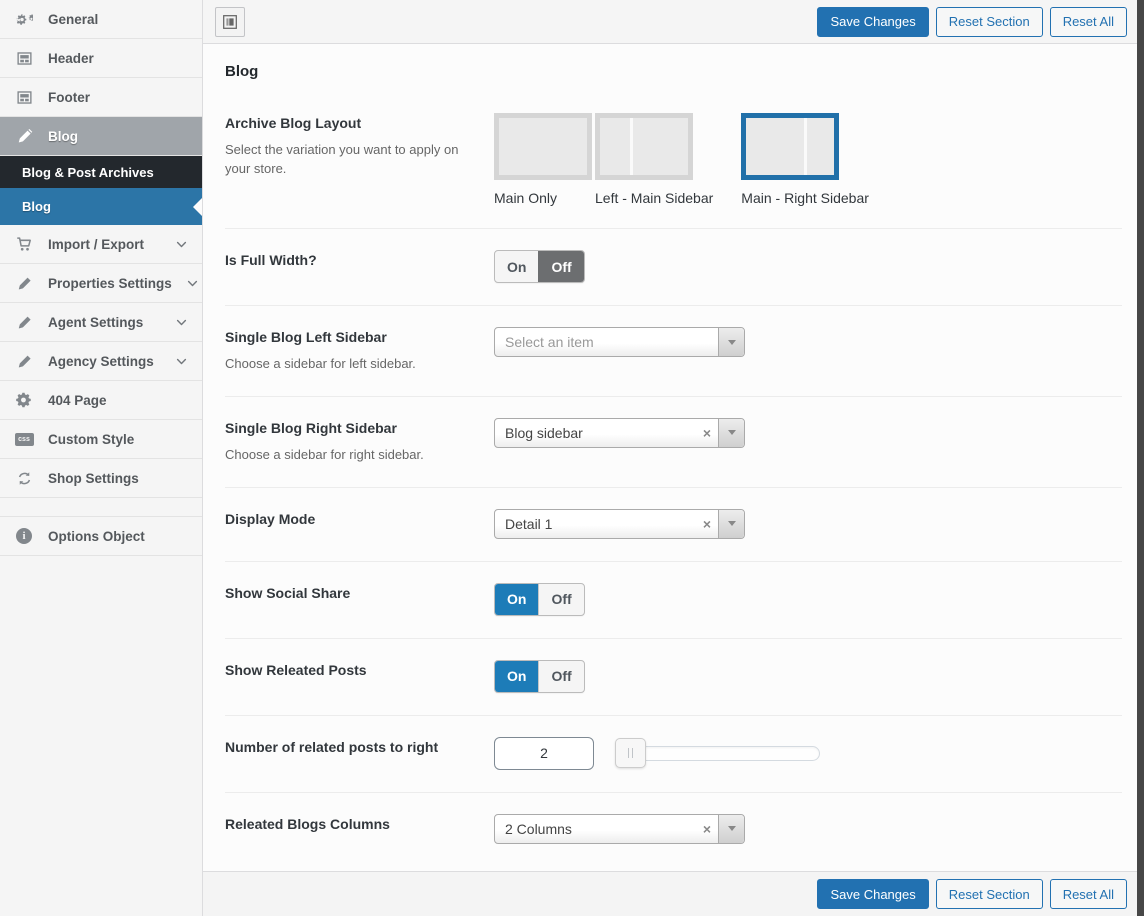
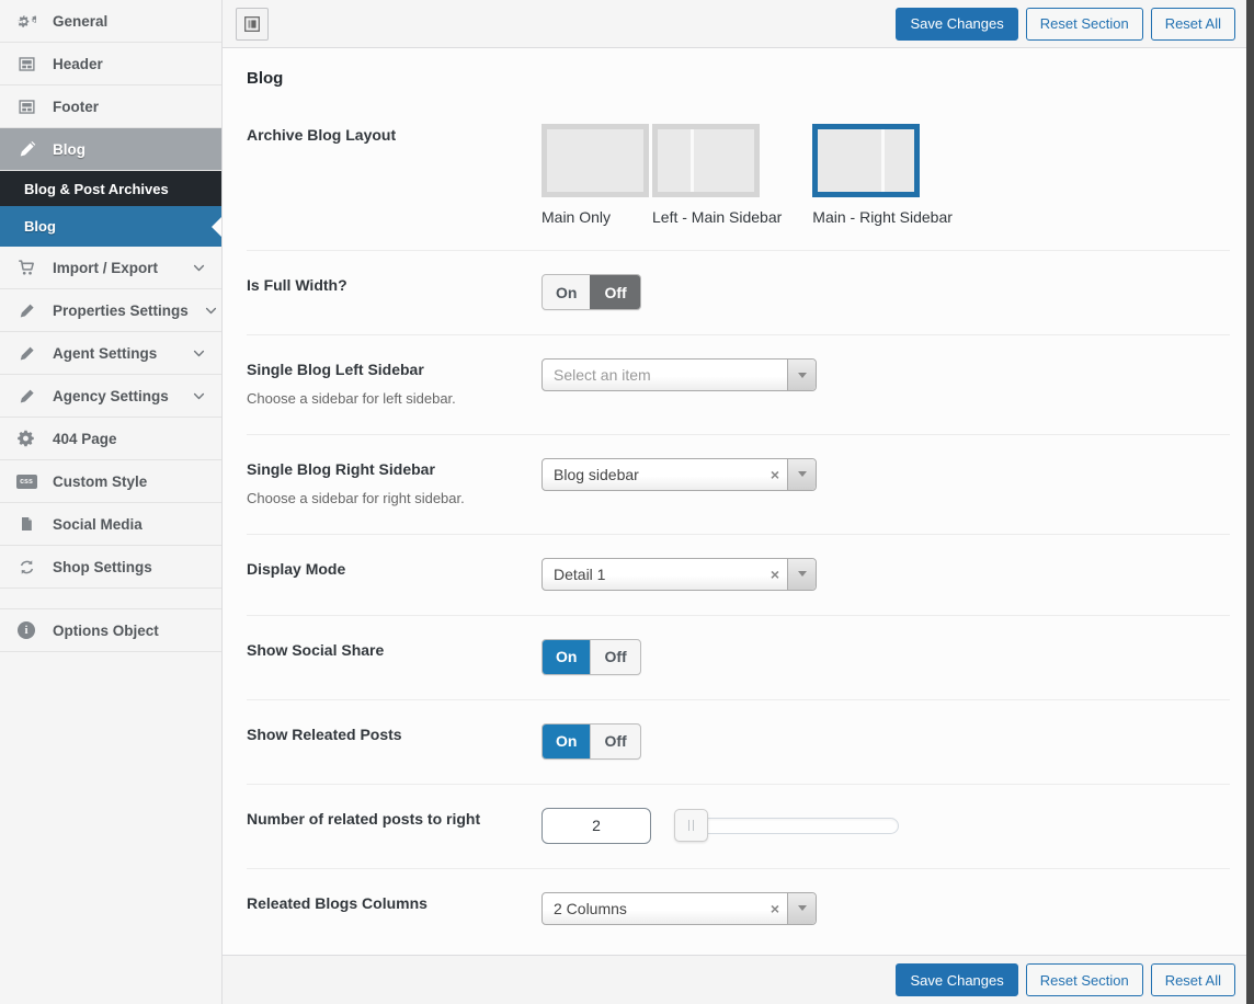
  General
  Header
  Footer
  Blog
  Blog & Post Archives
  Blog
  Import / Export
  Properties Settings
  Agent Settings
  Agency Settings
  404 Page
  Custom Style
+ Social Media
  Shop Settings
  i
  Options Object
  Save Changes
  Reset Section
  Reset All
  Blog
  Archive Blog Layout
- Select the variation you want to apply on your store.
  Main Only
  Left - Main Sidebar
  Main - Right Sidebar
  Is Full Width?
  On
  Off
  Single Blog Left Sidebar
  Choose a sidebar for left sidebar.
  Select an item
  Single Blog Right Sidebar
  Choose a sidebar for right sidebar.
  Blog sidebar
  ×
  Display Mode
  Detail 1
  ×
  Show Social Share
  On
  Off
  Show Releated Posts
  On
  Off
  Number of related posts to right
  2
  Releated Blogs Columns
  2 Columns
  ×
  Save Changes
  Reset Section
  Reset All
